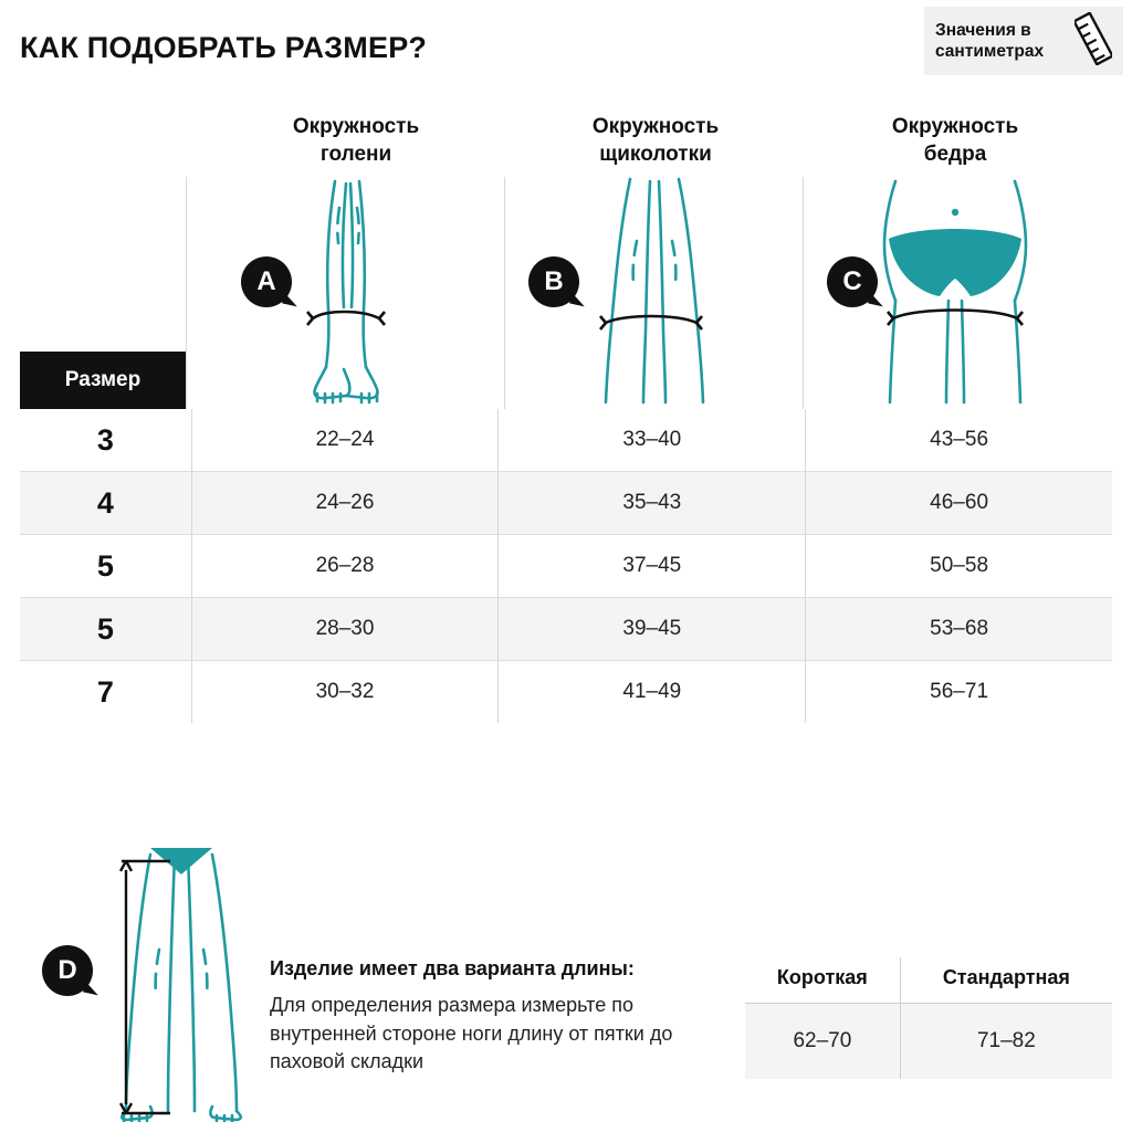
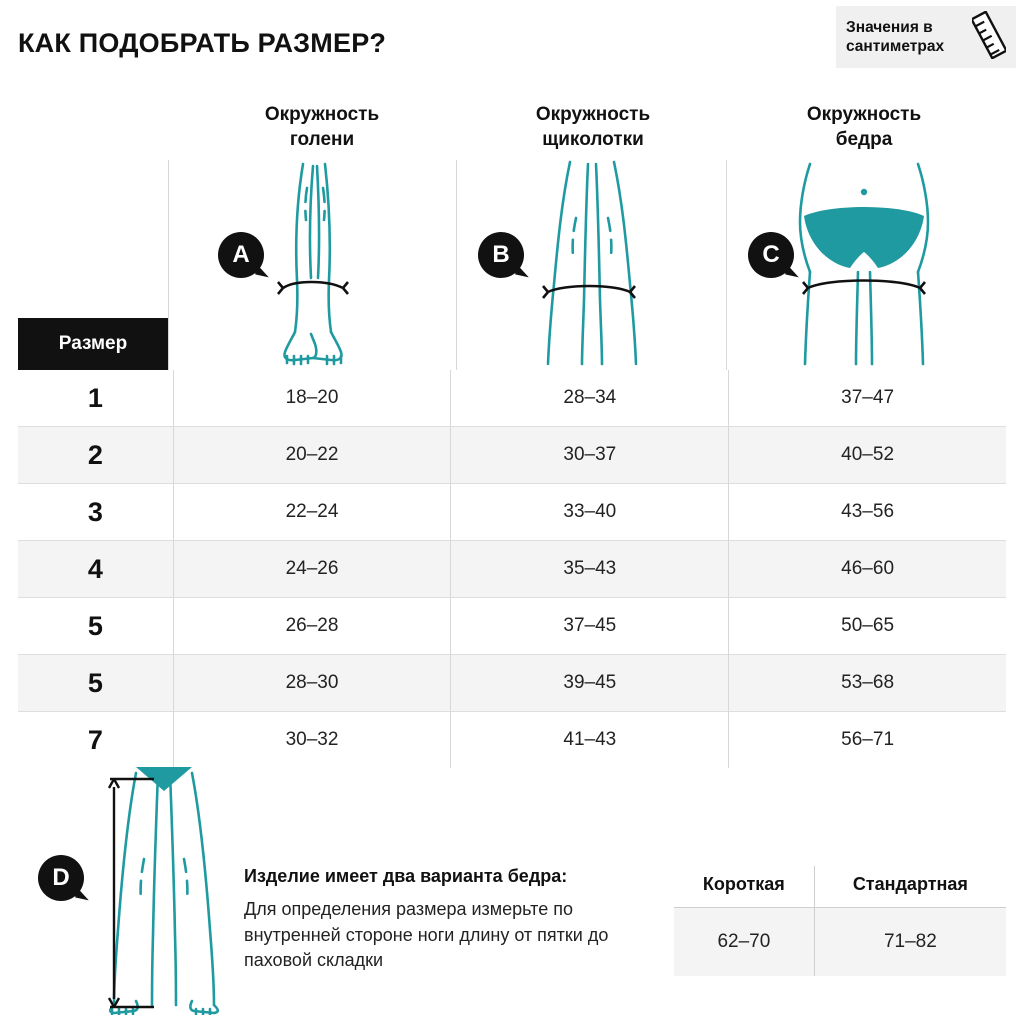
  КАК ПОДОБРАТЬ РАЗМЕР?
  Значения в сантиметрах
  Окружность
  голени
  Окружность
  щиколотки
  Окружность
  бедра
  A
  B
  C
  Размер
+ 1	18–20	28–34	37–47
+ 2	20–22	30–37	40–52
  3	22–24	33–40	43–56
  4	24–26	35–43	46–60
- 5	26–28	37–45	50–58
+ 5	26–28	37–45	50–65
  5	28–30	39–45	53–68
- 7	30–32	41–49	56–71
+ 7	30–32	41–43	56–71
  D
- Изделие имеет два варианта длины:
+ Изделие имеет два варианта бедра:
  Для определения размера измерьте по внутренней стороне ноги длину от пятки до паховой складки
  Короткая	Стандартная
  62–70	71–82
